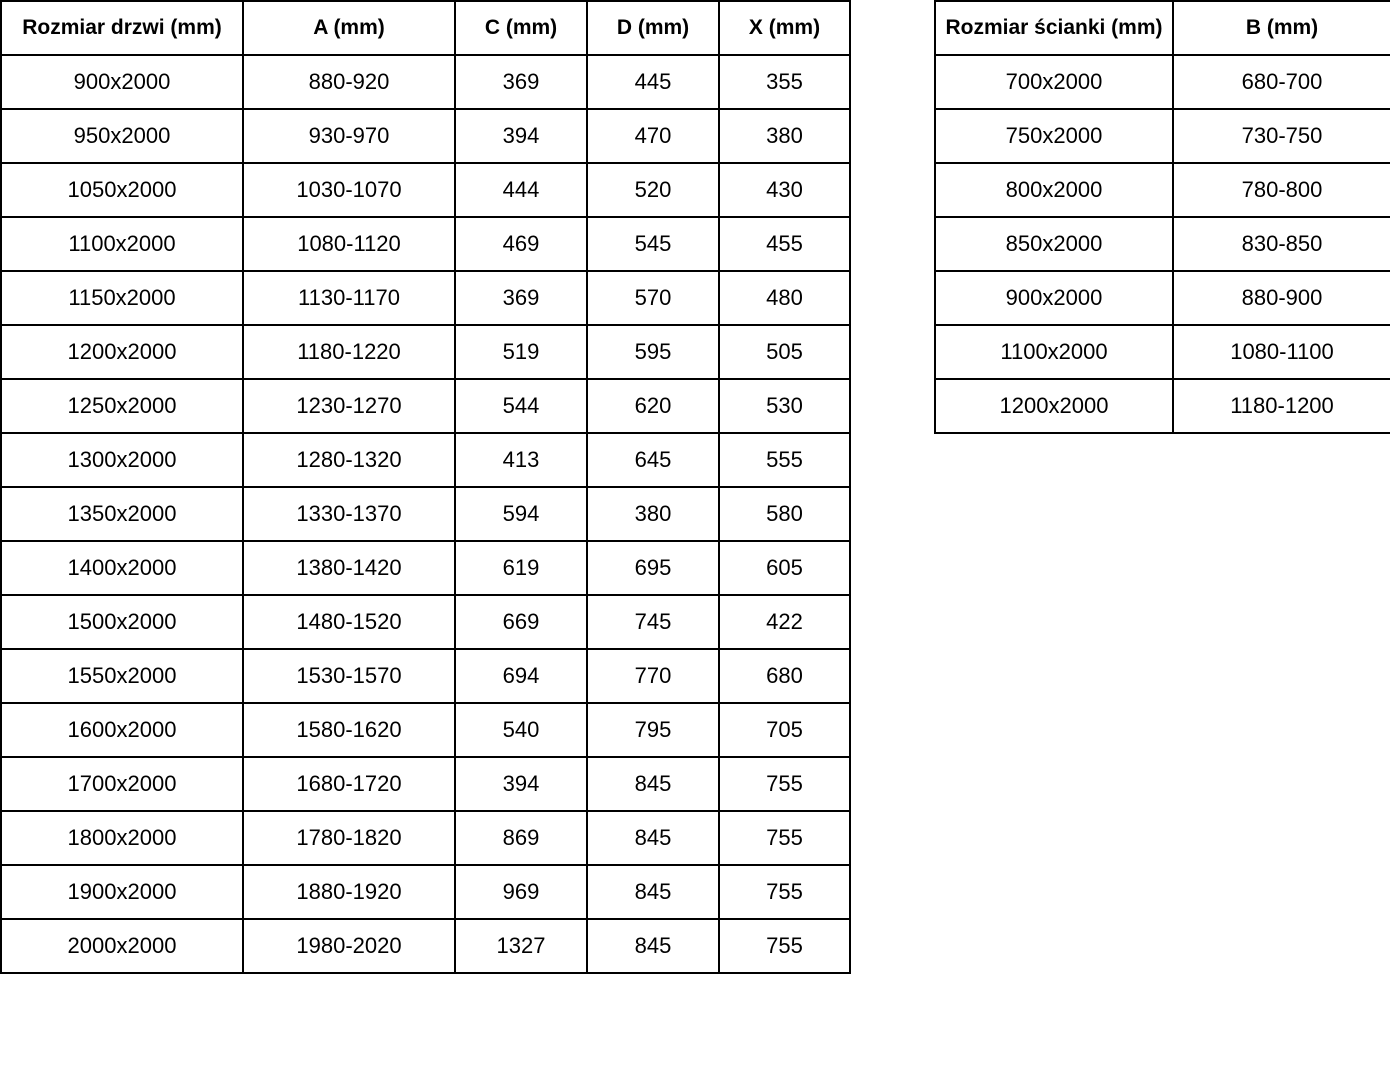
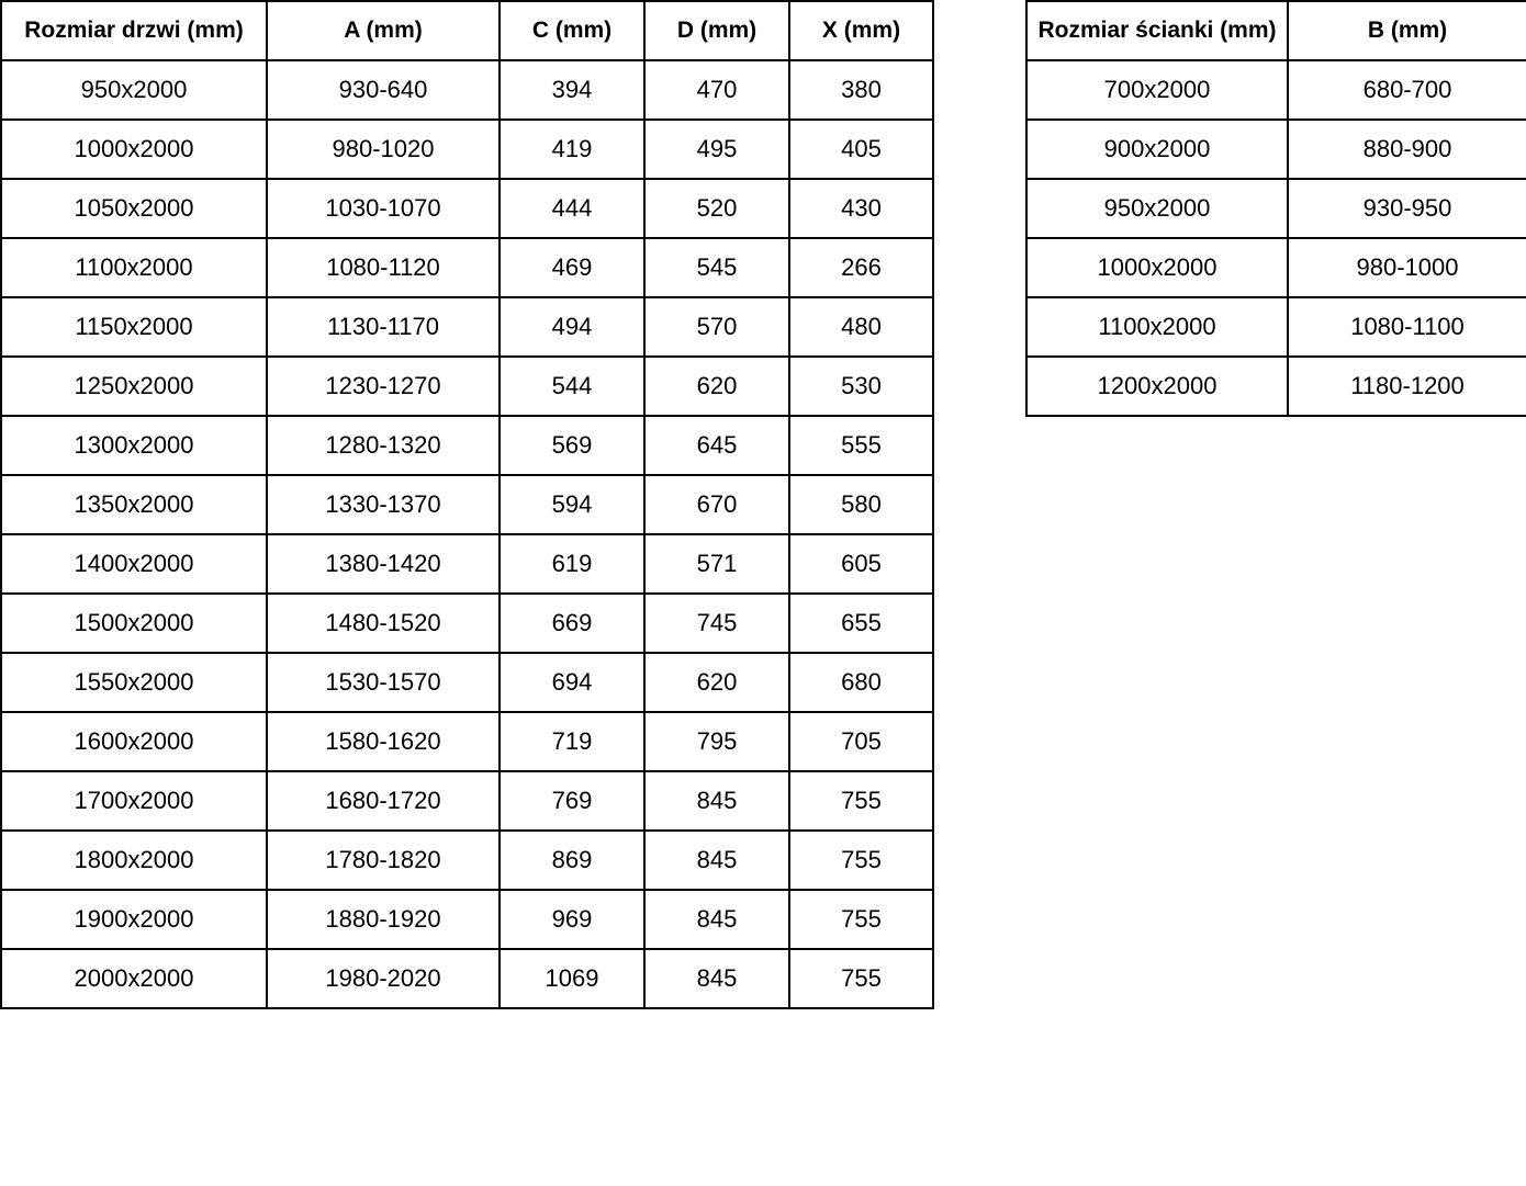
  Rozmiar drzwi (mm)	A (mm)	C (mm)	D (mm)	X (mm)
- 900x2000	880-920	369	445	355
- 950x2000	930-970	394	470	380
+ 950x2000	930-640	394	470	380
+ 1000x2000	980-1020	419	495	405
  1050x2000	1030-1070	444	520	430
- 1100x2000	1080-1120	469	545	455
+ 1100x2000	1080-1120	469	545	266
- 1150x2000	1130-1170	369	570	480
+ 1150x2000	1130-1170	494	570	480
- 1200x2000	1180-1220	519	595	505
  1250x2000	1230-1270	544	620	530
- 1300x2000	1280-1320	413	645	555
+ 1300x2000	1280-1320	569	645	555
- 1350x2000	1330-1370	594	380	580
+ 1350x2000	1330-1370	594	670	580
- 1400x2000	1380-1420	619	695	605
+ 1400x2000	1380-1420	619	571	605
- 1500x2000	1480-1520	669	745	422
+ 1500x2000	1480-1520	669	745	655
- 1550x2000	1530-1570	694	770	680
+ 1550x2000	1530-1570	694	620	680
- 1600x2000	1580-1620	540	795	705
+ 1600x2000	1580-1620	719	795	705
- 1700x2000	1680-1720	394	845	755
+ 1700x2000	1680-1720	769	845	755
  1800x2000	1780-1820	869	845	755
  1900x2000	1880-1920	969	845	755
- 2000x2000	1980-2020	1327	845	755
+ 2000x2000	1980-2020	1069	845	755
  Rozmiar ścianki (mm)	B (mm)
  700x2000	680-700
- 750x2000	730-750
- 800x2000	780-800
- 850x2000	830-850
  900x2000	880-900
+ 950x2000	930-950
+ 1000x2000	980-1000
  1100x2000	1080-1100
  1200x2000	1180-1200
